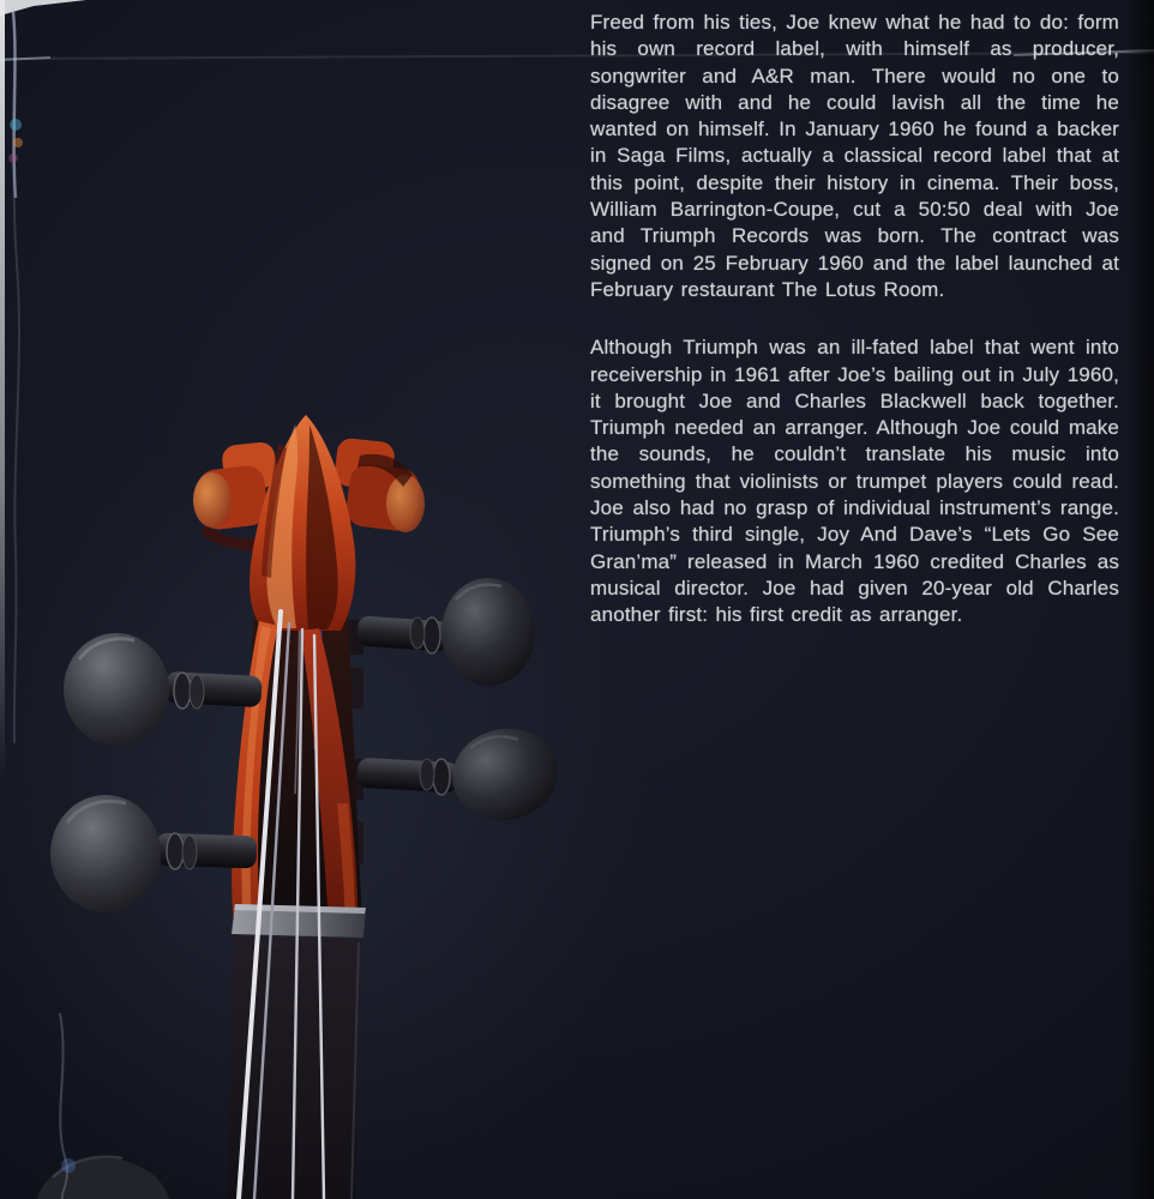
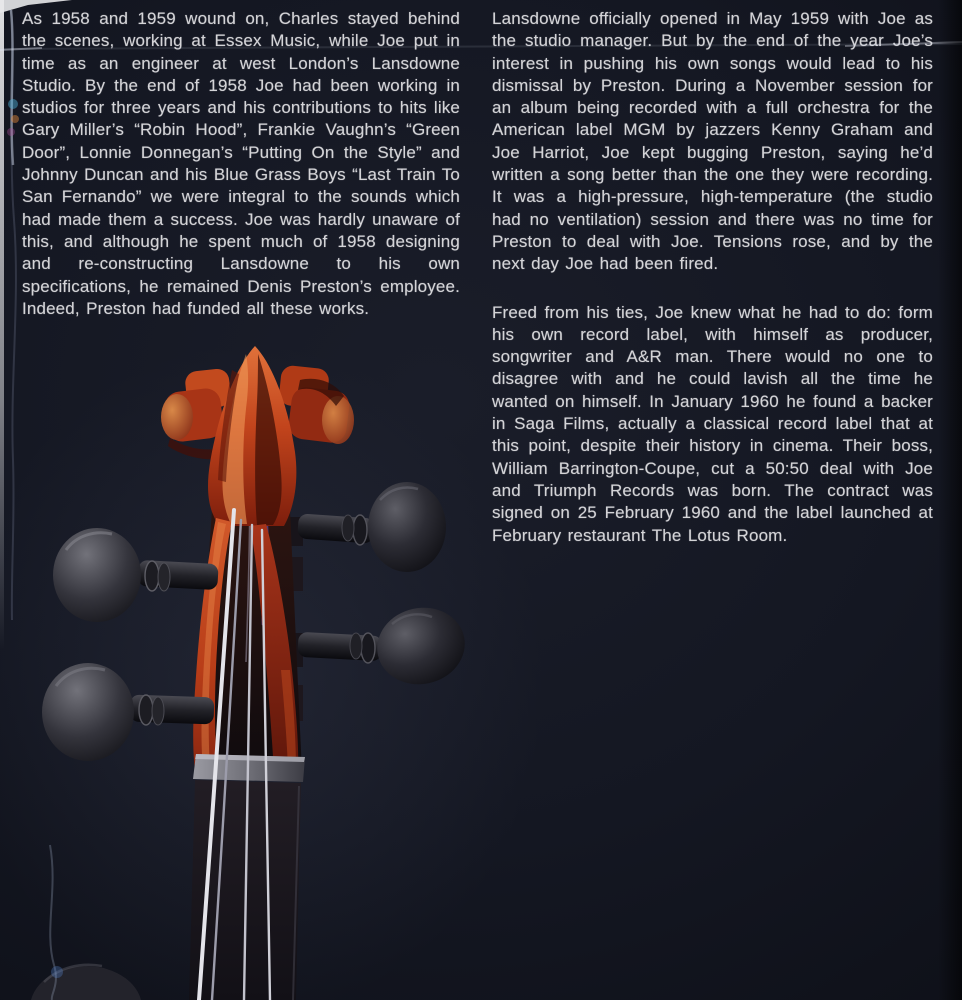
+ As 1958 and 1959 wound on, Charles stayed behind the scenes, working at Essex Music, while Joe put in time as an engineer at west London’s Lansdowne Studio. By the end of 1958 Joe had been working in studios for three years and his contributions to hits like Gary Miller’s “Robin Hood”, Frankie Vaughn’s “Green Door”, Lonnie Donnegan’s “Putting On the Style” and Johnny Duncan and his Blue Grass Boys “Last Train To San Fernando” we were integral to the sounds which had made them a success. Joe was hardly unaware of this, and although he spent much of 1958 designing and re-constructing Lansdowne to his own specifications, he remained Denis Preston’s employee. Indeed, Preston had funded all these works.
+ Lansdowne officially opened in May 1959 with Joe as the studio manager. But by the end of the year Joe’s interest in pushing his own songs would lead to his dismissal by Preston. During a November session for an album being recorded with a full orchestra for the American label MGM by jazzers Kenny Graham and Joe Harriot, Joe kept bugging Preston, saying he’d written a song better than the one they were recording. It was a high-pressure, high-temperature (the studio had no ventilation) session and there was no time for Preston to deal with Joe. Tensions rose, and by the next day Joe had been fired.
  Freed from his ties, Joe knew what he had to do: form his own record label, with himself as producer, songwriter and A&R man. There would no one to disagree with and he could lavish all the time he wanted on himself. In January 1960 he found a backer in Saga Films, actually a classical record label that at this point, despite their history in cinema. Their boss, William Barrington-Coupe, cut a 50:50 deal with Joe and Triumph Records was born. The contract was signed on 25 February 1960 and the label launched at February restaurant The Lotus Room.
- Although Triumph was an ill-fated label that went into receivership in 1961 after Joe’s bailing out in July 1960, it brought Joe and Charles Blackwell back together. Triumph needed an arranger. Although Joe could make the sounds, he couldn’t translate his music into something that violinists or trumpet players could read. Joe also had no grasp of individual instrument’s range. Triumph’s third single, Joy And Dave’s “Lets Go See Gran’ma” released in March 1960 credited Charles as musical director. Joe had given 20-year old Charles another first: his first credit as arranger.
